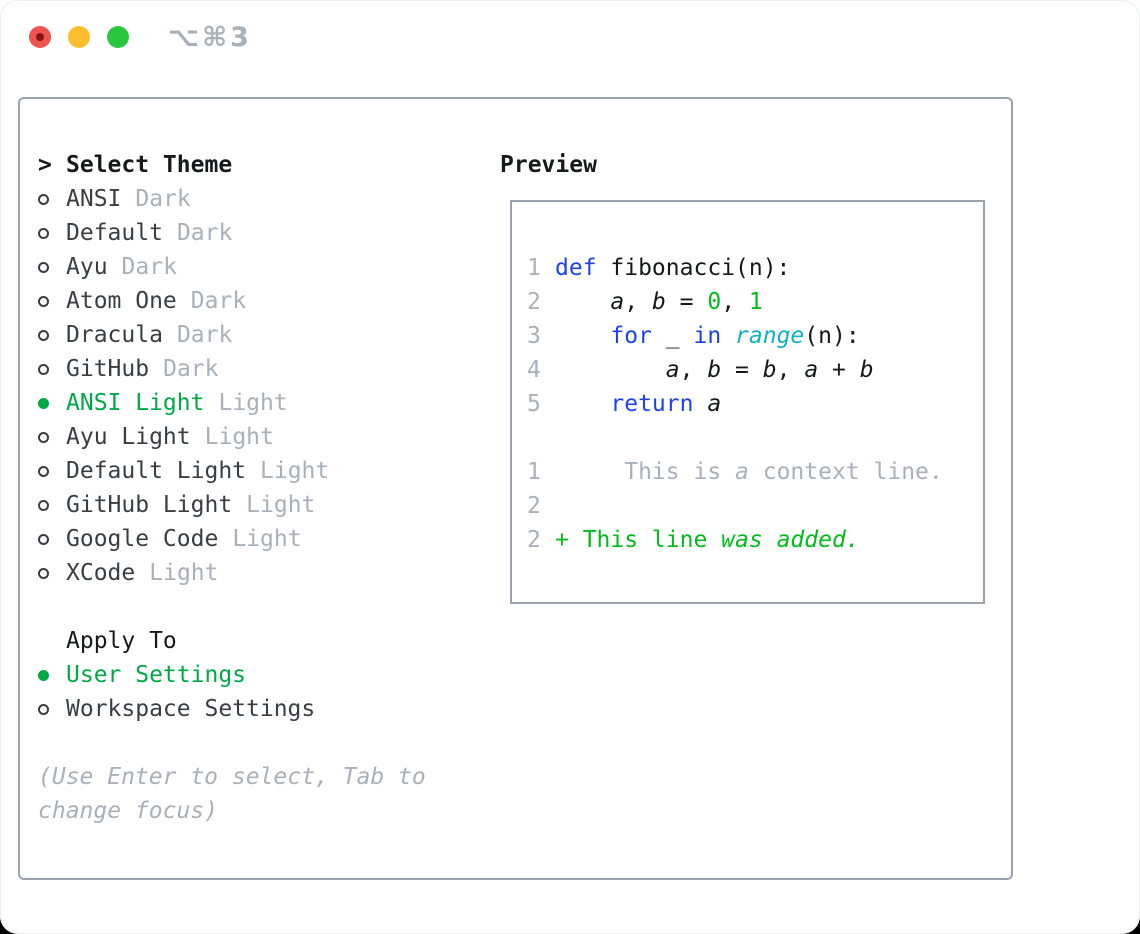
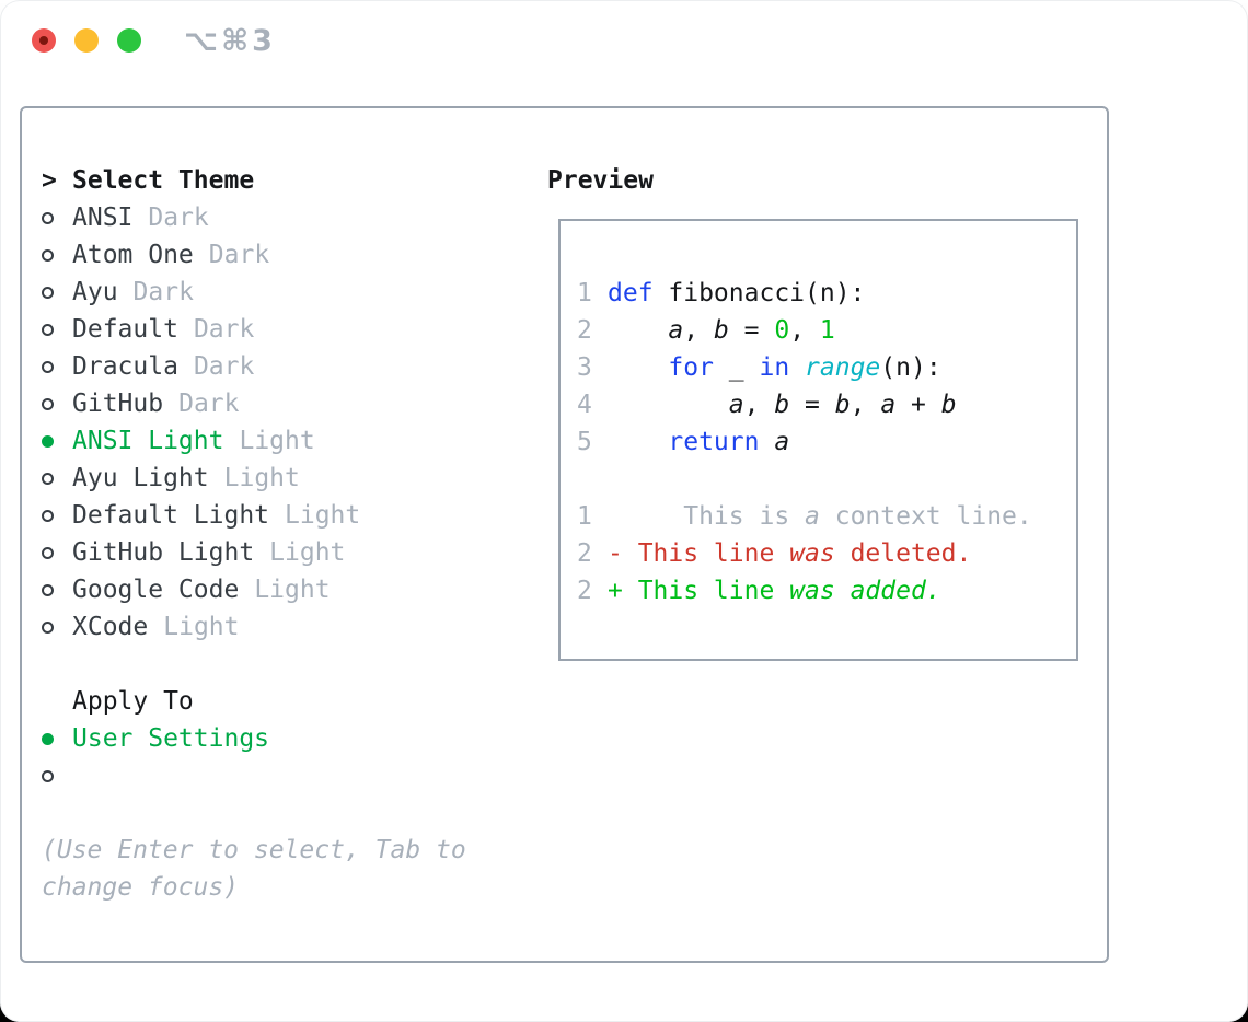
  ⌥⌘3
  >
  Select Theme
  ANSI
  Dark
- Default
+ Atom One
  Dark
  Ayu
  Dark
- Atom One
+ Default
  Dark
  Dracula
  Dark
  GitHub
  Dark
  ANSI Light
  Light
  Ayu Light
  Light
  Default Light
  Light
  GitHub Light
  Light
  Google Code
  Light
  XCode
  Light
  Apply To
  User Settings
- Workspace Settings
  (Use Enter to select, Tab to change focus)
  Preview
  1
  def fibonacci(n):
  2
  a, b = 0, 1
  3
  for _ in range(n):
  4
  a, b = b, a + b
  5
  return a
  1
  This is a context line.
  2
+ - This line was deleted.
  2
  + This line was added.
